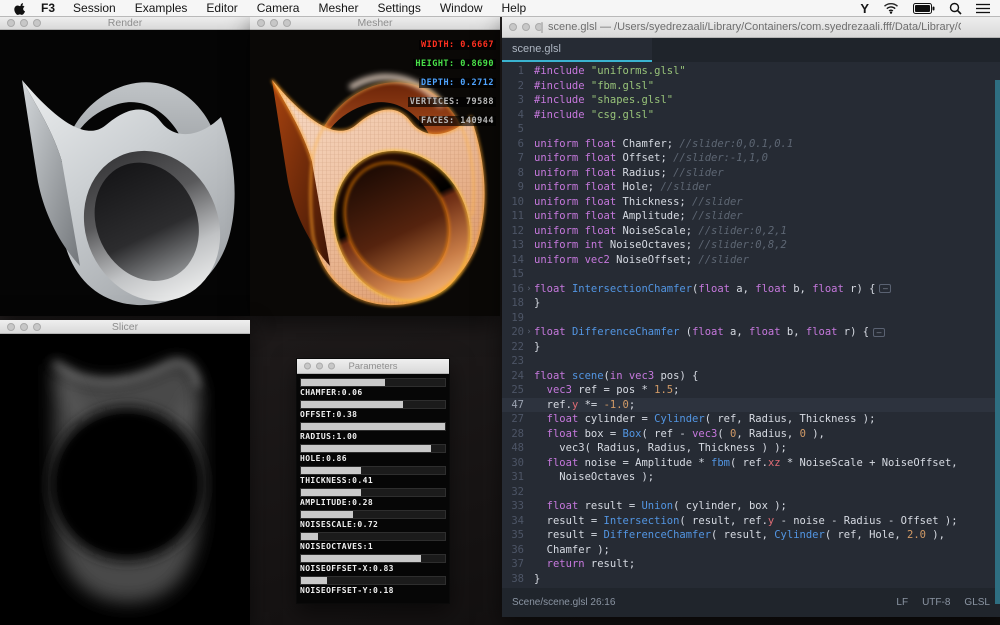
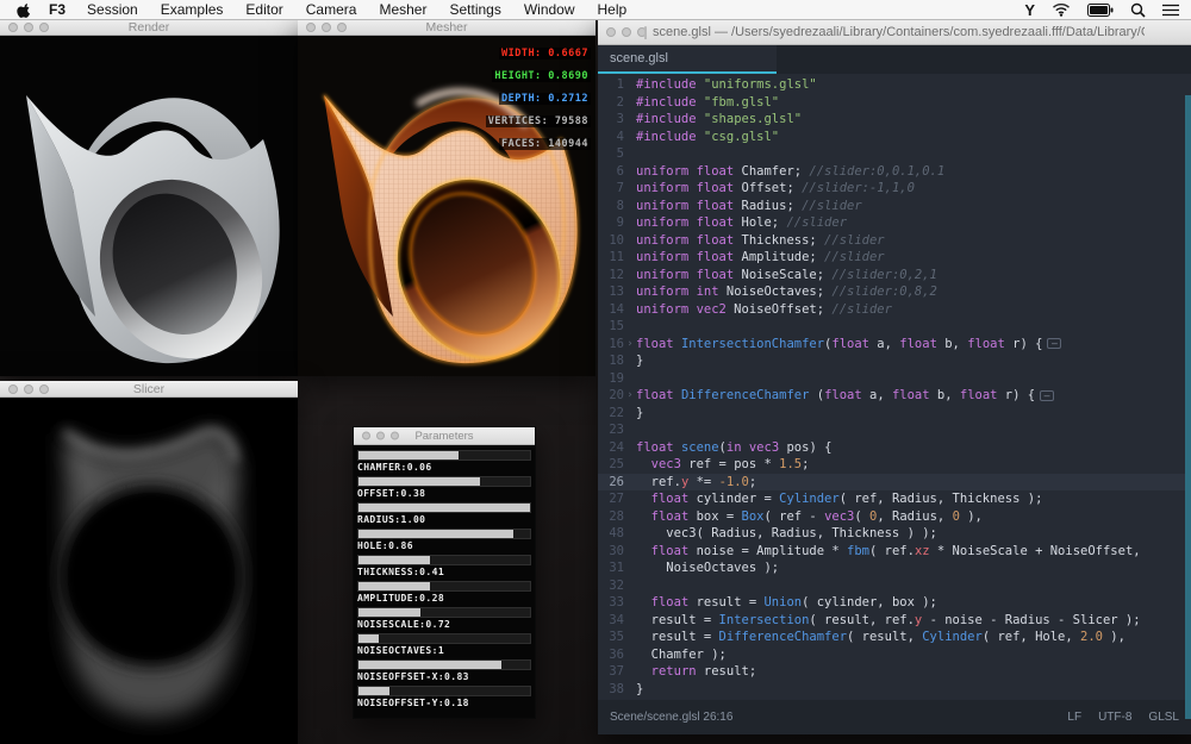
  F3
  Session
  Examples
  Editor
  Camera
  Mesher
  Settings
  Window
  Help
  Y
  Render
  Mesher
  WIDTH: 0.6667
  HEIGHT: 0.8690
  DEPTH: 0.2712
  VERTICES: 79588
  FACES: 140944
  Slicer
  Parameters
  CHAMFER:0.06
  OFFSET:0.38
  RADIUS:1.00
  HOLE:0.86
  THICKNESS:0.41
  AMPLITUDE:0.28
  NOISESCALE:0.72
  NOISEOCTAVES:1
  NOISEOFFSET-X:0.83
  NOISEOFFSET-Y:0.18
  scene.glsl — /Users/syedrezaali/Library/Containers/com.syedrezaali.fff/Data/Library/
  scene.glsl
  1
  #include "uniforms.glsl"
  2
  #include "fbm.glsl"
  3
  #include "shapes.glsl"
  4
  #include "csg.glsl"
  5
  6
  uniform float Chamfer; //slider:0,0.1,0.1
  7
  uniform float Offset; //slider:-1,1,0
  8
  uniform float Radius; //slider
  9
  uniform float Hole; //slider
  10
  uniform float Thickness; //slider
  11
  uniform float Amplitude; //slider
  12
  uniform float NoiseScale; //slider:0,2,1
  13
  uniform int NoiseOctaves; //slider:0,8,2
  14
  uniform vec2 NoiseOffset; //slider
  15
  16
  ›
  float IntersectionChamfer(float a, float b, float r) { ‒
  18
  }
  19
  20
  ›
  float DifferenceChamfer (float a, float b, float r) { ‒
  22
  }
  23
  24
  float scene(in vec3 pos) {
  25
  vec3 ref = pos * 1.5;
- 47
+ 26
  ref.y *= -1.0;
  27
  float cylinder = Cylinder( ref, Radius, Thickness );
  28
  float box = Box( ref - vec3( 0, Radius, 0 ),
  48
  vec3( Radius, Radius, Thickness ) );
  30
  float noise = Amplitude * fbm( ref.xz * NoiseScale + NoiseOffset,
  31
  NoiseOctaves );
  32
  33
  float result = Union( cylinder, box );
  34
- result = Intersection( result, ref.y - noise - Radius - Offset );
+ result = Intersection( result, ref.y - noise - Radius - Slicer );
  35
  result = DifferenceChamfer( result, Cylinder( ref, Hole, 2.0 ),
  36
  Chamfer );
  37
  return result;
  38
  }
  Scene/scene.glsl 26:16
  LF UTF-8 GLSL
